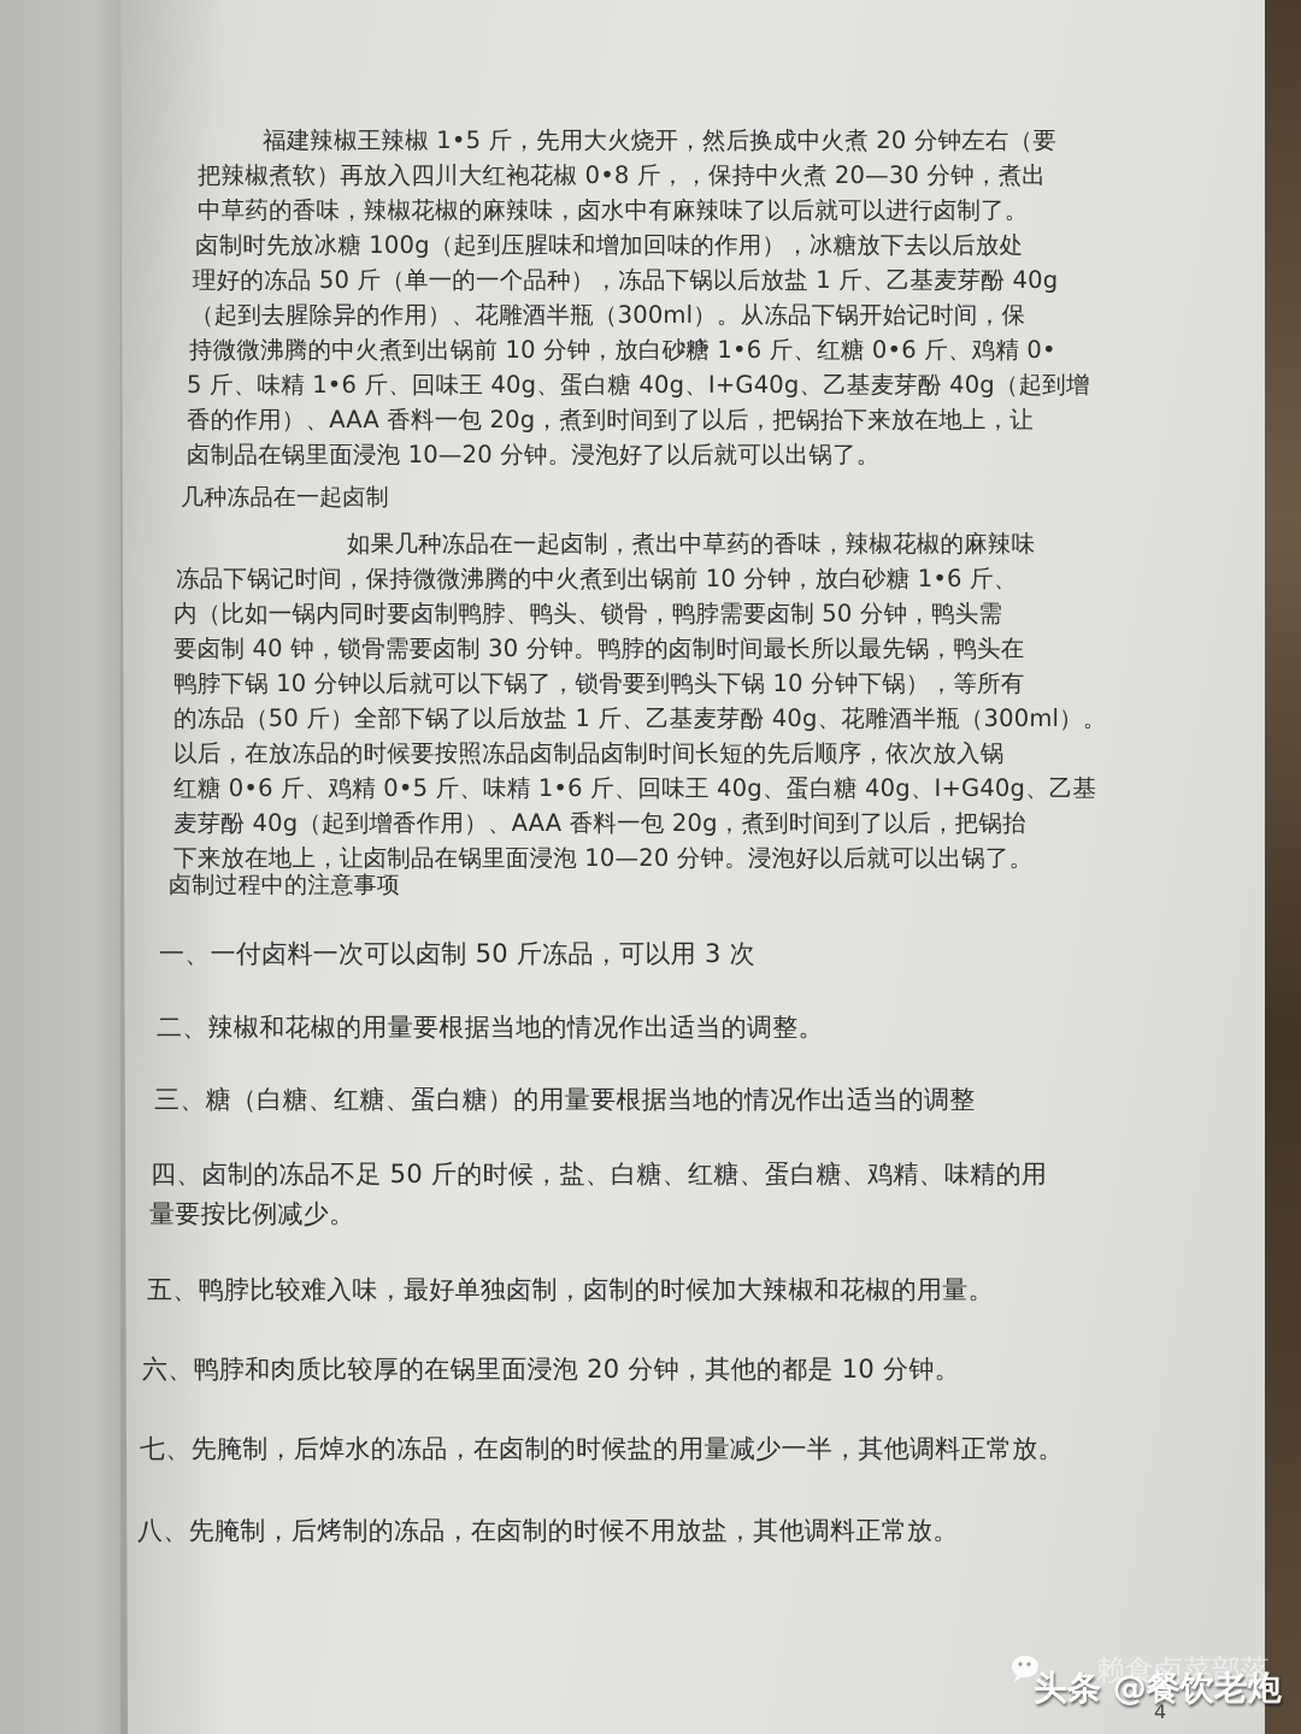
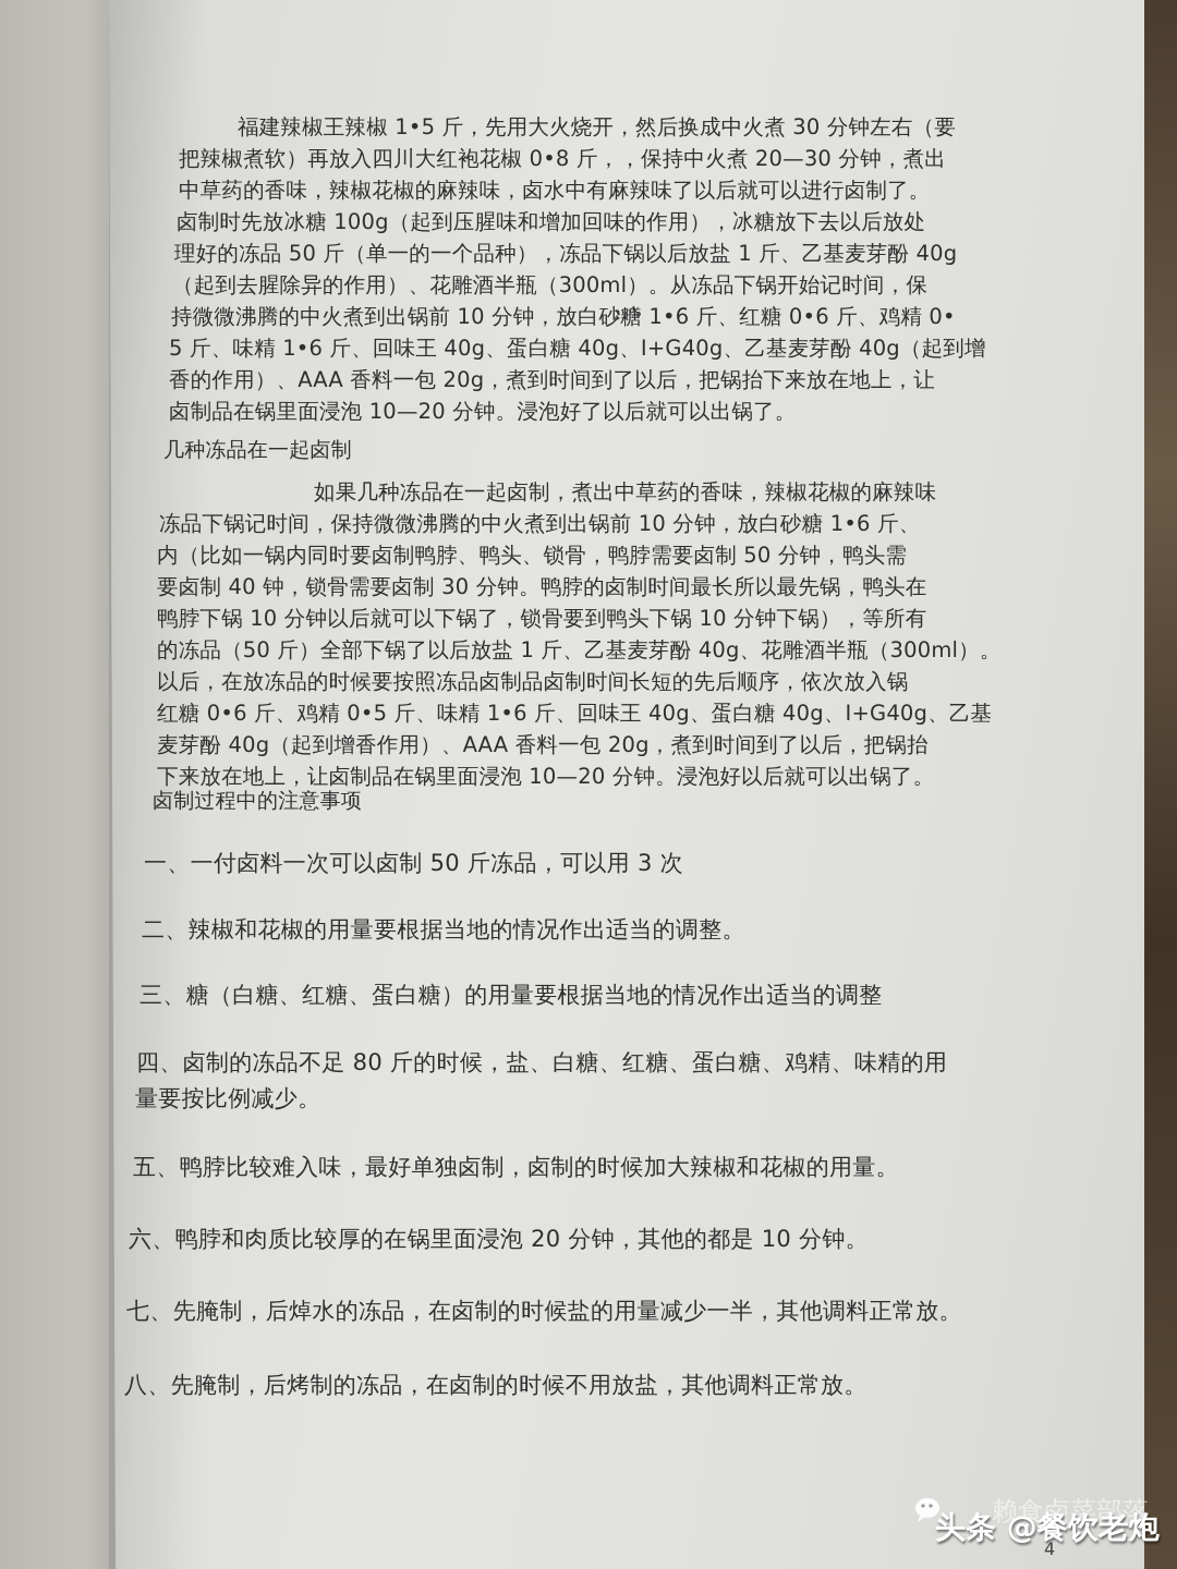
- 福建辣椒王辣椒 1•5 斤，先用大火烧开，然后换成中火煮 20 分钟左右（要
+ 福建辣椒王辣椒 1•5 斤，先用大火烧开，然后换成中火煮 30 分钟左右（要
  把辣椒煮软）再放入四川大红袍花椒 0•8 斤，，保持中火煮 20—30 分钟，煮出
  中草药的香味，辣椒花椒的麻辣味，卤水中有麻辣味了以后就可以进行卤制了。
  卤制时先放冰糖 100g（起到压腥味和增加回味的作用），冰糖放下去以后放处
  理好的冻品 50 斤（单一的一个品种），冻品下锅以后放盐 1 斤、乙基麦芽酚 40g
  （起到去腥除异的作用）、花雕酒半瓶（300ml）。从冻品下锅开始记时间，保
  持微微沸腾的中火煮到出锅前 10 分钟，放白砂糖 1•6 斤、红糖 0•6 斤、鸡精 0•
  5 斤、味精 1•6 斤、回味王 40g、蛋白糖 40g、I+G40g、乙基麦芽酚 40g（起到增
  香的作用）、AAA 香料一包 20g，煮到时间到了以后，把锅抬下来放在地上，让
  卤制品在锅里面浸泡 10—20 分钟。浸泡好了以后就可以出锅了。
  几种冻品在一起卤制
  如果几种冻品在一起卤制，煮出中草药的香味，辣椒花椒的麻辣味
  冻品下锅记时间，保持微微沸腾的中火煮到出锅前 10 分钟，放白砂糖 1•6 斤、
  内（比如一锅内同时要卤制鸭脖、鸭头、锁骨，鸭脖需要卤制 50 分钟，鸭头需
  要卤制 40 钟，锁骨需要卤制 30 分钟。鸭脖的卤制时间最长所以最先锅，鸭头在
  鸭脖下锅 10 分钟以后就可以下锅了，锁骨要到鸭头下锅 10 分钟下锅），等所有
  的冻品（50 斤）全部下锅了以后放盐 1 斤、乙基麦芽酚 40g、花雕酒半瓶（300ml）。
  以后，在放冻品的时候要按照冻品卤制品卤制时间长短的先后顺序，依次放入锅
  红糖 0•6 斤、鸡精 0•5 斤、味精 1•6 斤、回味王 40g、蛋白糖 40g、I+G40g、乙基
  麦芽酚 40g（起到增香作用）、AAA 香料一包 20g，煮到时间到了以后，把锅抬
  下来放在地上，让卤制品在锅里面浸泡 10—20 分钟。浸泡好以后就可以出锅了。
  卤制过程中的注意事项
  一、一付卤料一次可以卤制 50 斤冻品，可以用 3 次
  二、辣椒和花椒的用量要根据当地的情况作出适当的调整。
  三、糖（白糖、红糖、蛋白糖）的用量要根据当地的情况作出适当的调整
- 四、卤制的冻品不足 50 斤的时候，盐、白糖、红糖、蛋白糖、鸡精、味精的用
+ 四、卤制的冻品不足 80 斤的时候，盐、白糖、红糖、蛋白糖、鸡精、味精的用
  量要按比例减少。
  五、鸭脖比较难入味，最好单独卤制，卤制的时候加大辣椒和花椒的用量。
  六、鸭脖和肉质比较厚的在锅里面浸泡 20 分钟，其他的都是 10 分钟。
  七、先腌制，后焯水的冻品，在卤制的时候盐的用量减少一半，其他调料正常放。
  八、先腌制，后烤制的冻品，在卤制的时候不用放盐，其他调料正常放。
  赖食卤菜部落
  头条 @餐饮老炮
  4
